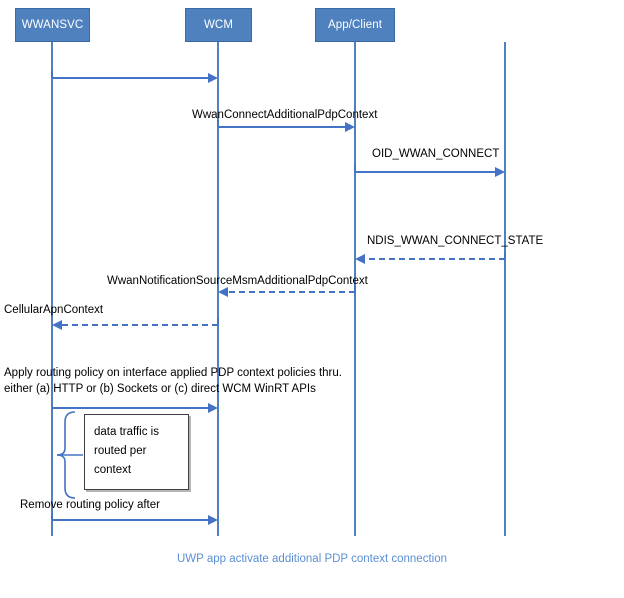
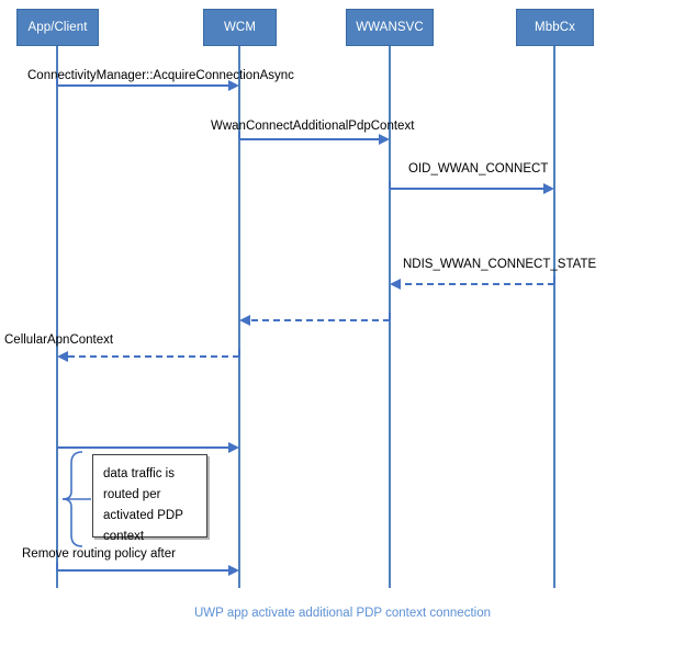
- WWANSVC
+ App/Client
  WCM
- App/Client
+ WWANSVC
+ MbbCx
+ ConnectivityManager::AcquireConnectionAsync
  WwanConnectAdditionalPdpContext
  OID_WWAN_CONNECT
  NDIS_WWAN_CONNECT_STATE
- WwanNotificationSourceMsmAdditionalPdpContext
  CellularApnContext
- Apply routing policy on interface applied PDP context policies thru.
- either (a) HTTP or (b) Sockets or (c) direct WCM WinRT APIs
  data traffic is
  routed per
+ activated PDP
  context
  Remove routing policy after
  UWP app activate additional PDP context connection
